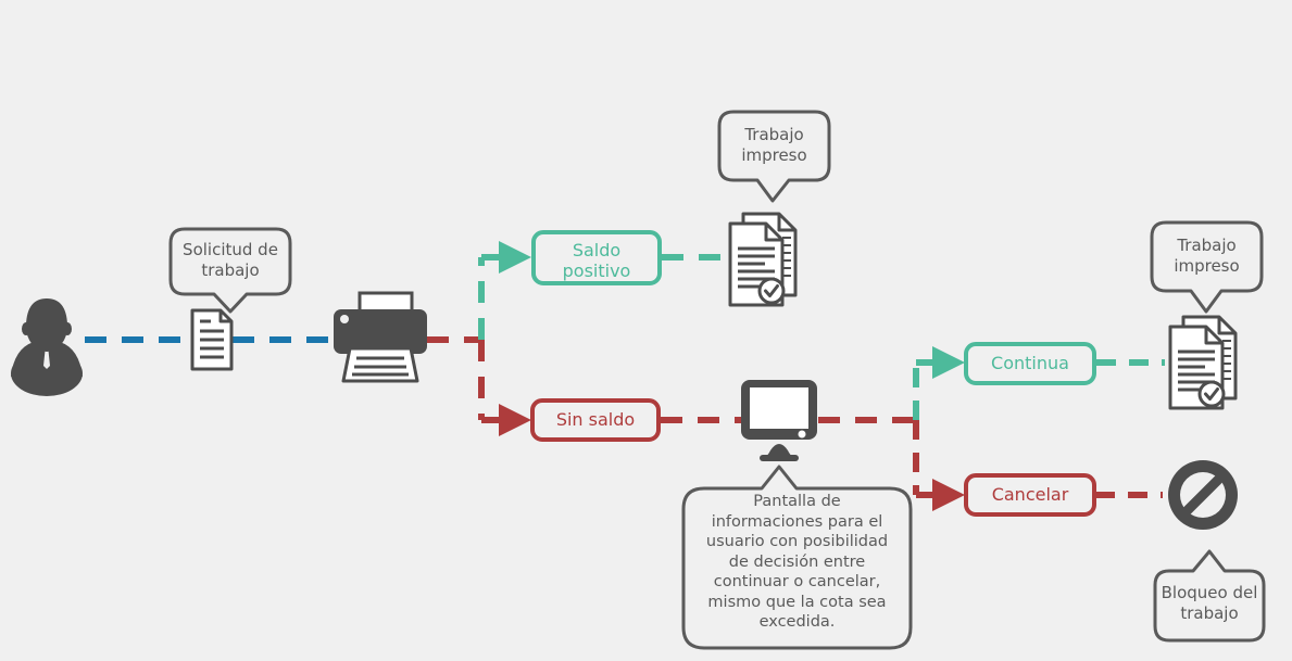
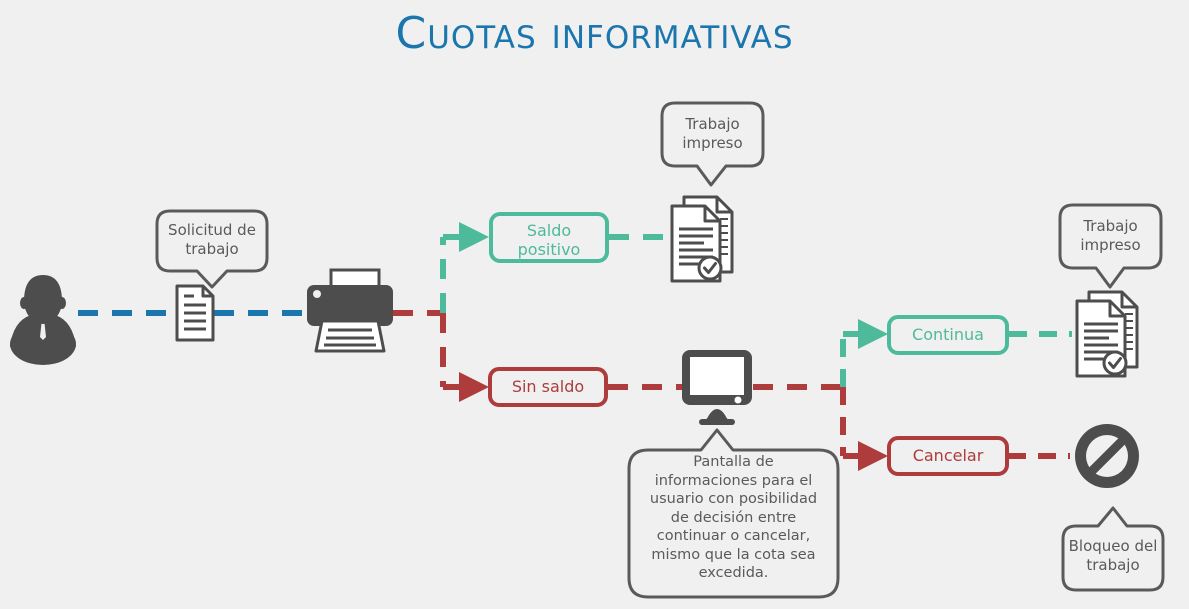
+ Cuotas informativas
  Solicitud de
  trabajo
  Trabajo
  impreso
  Trabajo
  impreso
  Bloqueo del
  trabajo
  Pantalla de
  informaciones para el
  usuario con posibilidad
  de decisión entre
  continuar o cancelar,
  mismo que la cota sea
  excedida.
  Saldo
  positivo
  Sin saldo
  Continua
  Cancelar
